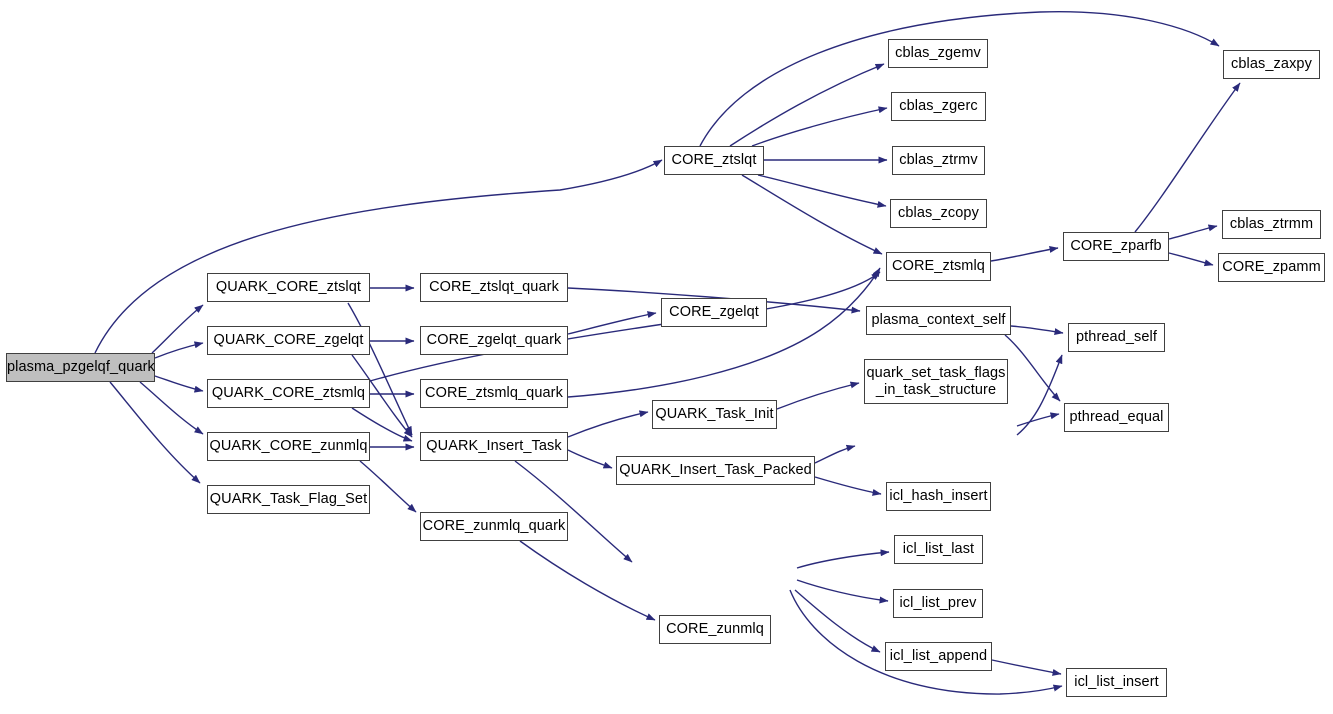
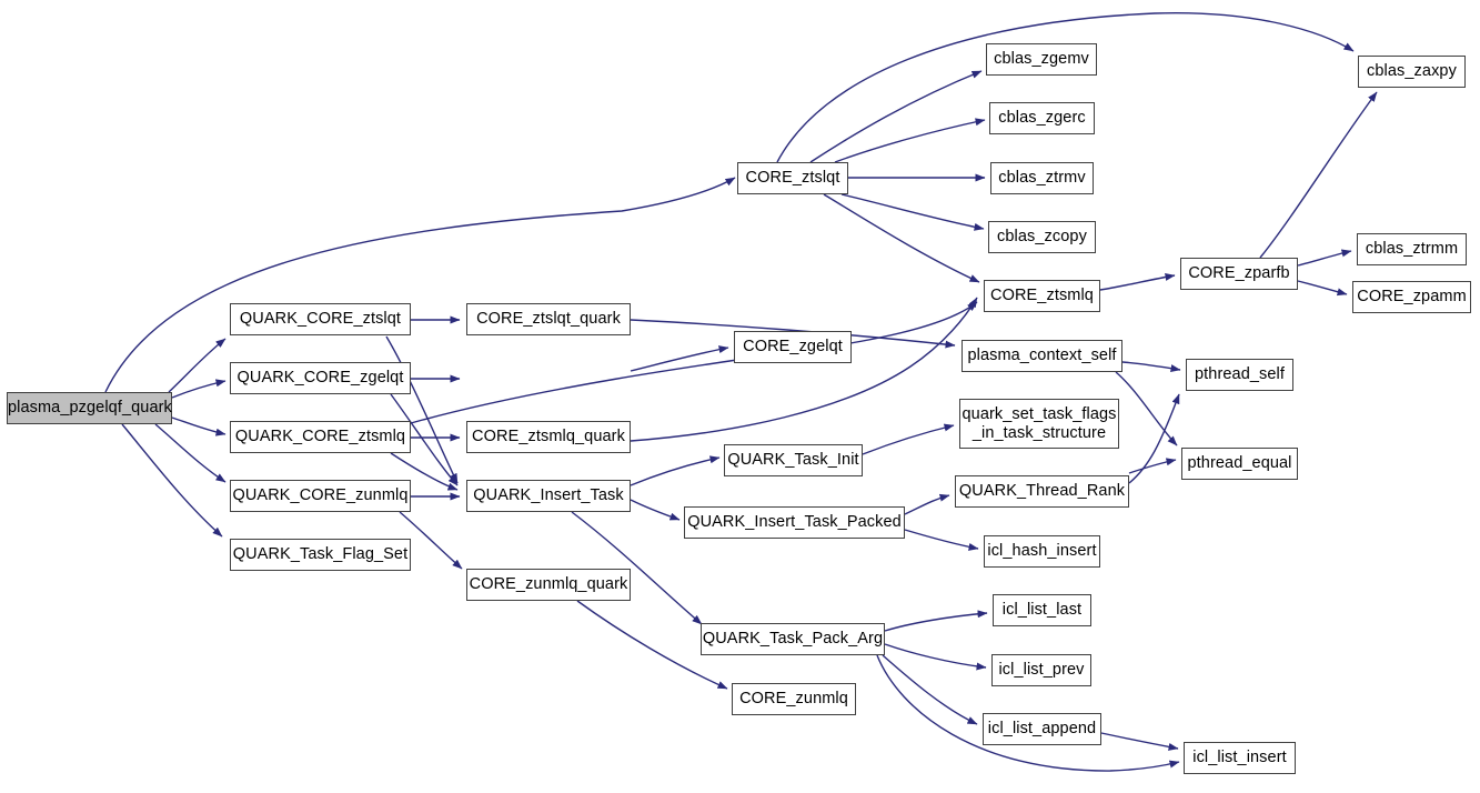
  plasma_pzgelqf_quark
  QUARK_CORE_ztslqt
  QUARK_CORE_zgelqt
  QUARK_CORE_ztsmlq
  QUARK_CORE_zunmlq
  QUARK_Task_Flag_Set
  CORE_ztslqt_quark
- CORE_zgelqt_quark
  CORE_ztsmlq_quark
  QUARK_Insert_Task
  CORE_zunmlq_quark
  CORE_ztslqt
  CORE_zgelqt
  QUARK_Task_Init
  QUARK_Insert_Task_Packed
+ QUARK_Task_Pack_Arg
  CORE_zunmlq
  cblas_zgemv
  cblas_zgerc
  cblas_ztrmv
  cblas_zcopy
  CORE_ztsmlq
  plasma_context_self
  quark_set_task_flags
  _in_task_structure
+ QUARK_Thread_Rank
  icl_hash_insert
  icl_list_last
  icl_list_prev
  icl_list_append
  cblas_zaxpy
  cblas_ztrmm
  CORE_zpamm
  CORE_zparfb
  pthread_self
  pthread_equal
  icl_list_insert
